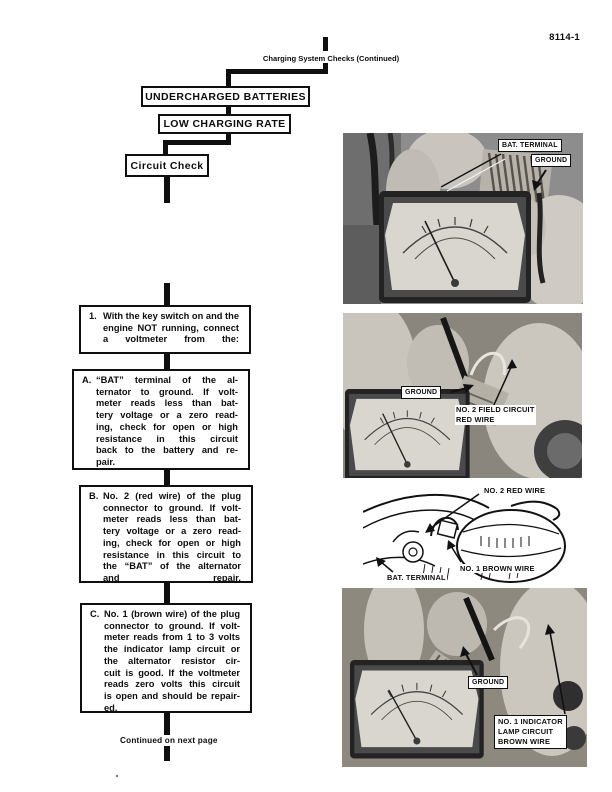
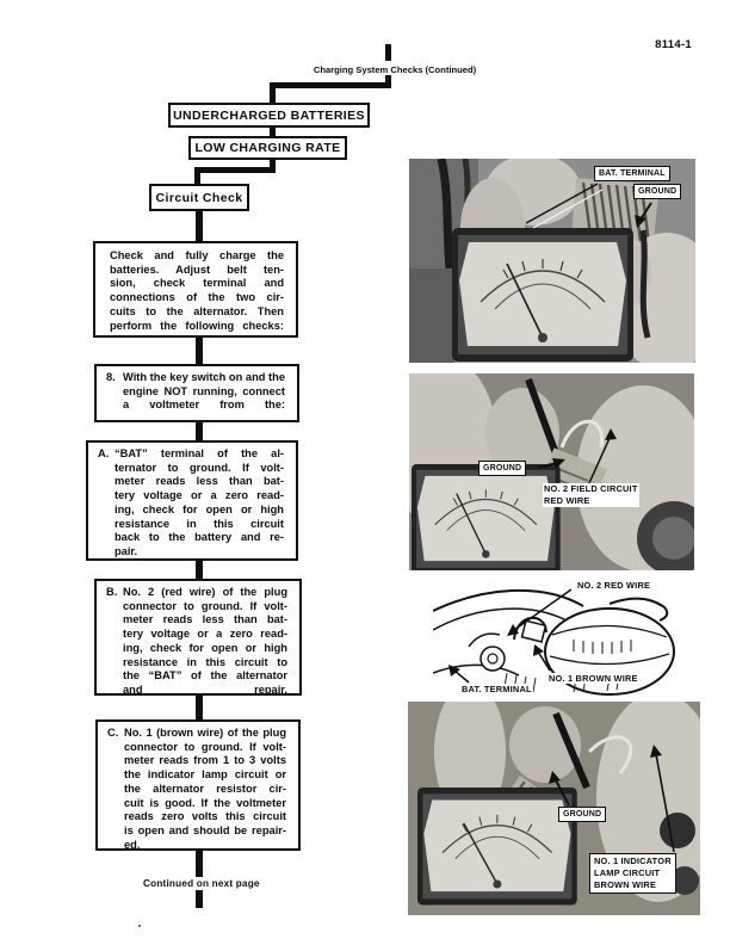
  8114-1
  Charging System Checks (Continued)
  UNDERCHARGED BATTERIES
  LOW CHARGING RATE
  Circuit Check
+ Check and fully charge the
+ batteries. Adjust belt ten-
+ sion, check terminal and
+ connections of the two cir-
+ cuits to the alternator. Then
+ perform the following checks:
- 1.
+ 8.
  With the key switch on and the
  engine NOT running, connect
  a voltmeter from the:
  A.
  “BAT” terminal of the al-
  ternator to ground. If volt-
  meter reads less than bat-
  tery voltage or a zero read-
  ing, check for open or high
  resistance in this circuit
  back to the battery and re-
  pair.
  B.
  No. 2 (red wire) of the plug
  connector to ground. If volt-
  meter reads less than bat-
  tery voltage or a zero read-
  ing, check for open or high
  resistance in this circuit to
  the “BAT” of the alternator
  and repair.
  C.
  No. 1 (brown wire) of the plug
  connector to ground. If volt-
  meter reads from 1 to 3 volts
  the indicator lamp circuit or
  the alternator resistor cir-
  cuit is good. If the voltmeter
  reads zero volts this circuit
  is open and should be repair-
  ed.
  Continued on next page
  NO. 2 FIELD CIRCUIT
  RED WIRE
  NO. 2 RED WIRE
  NO. 1 BROWN WIRE
  BAT. TERMINAL
  NO. 1 INDICATOR
  LAMP CIRCUIT
  BROWN WIRE
